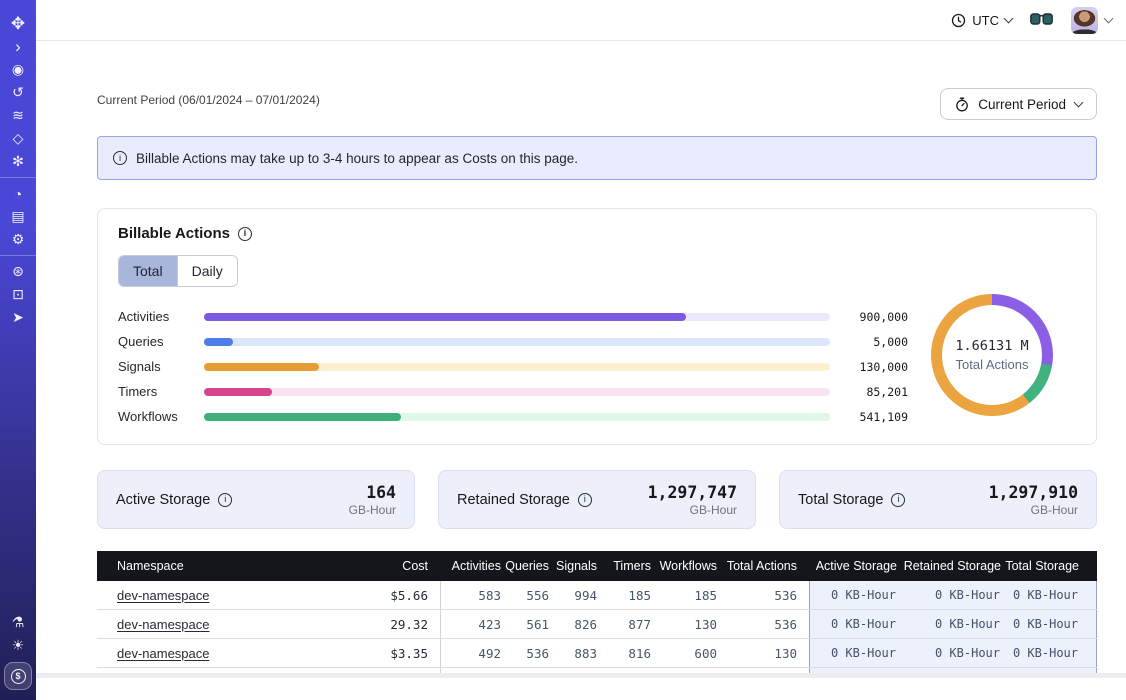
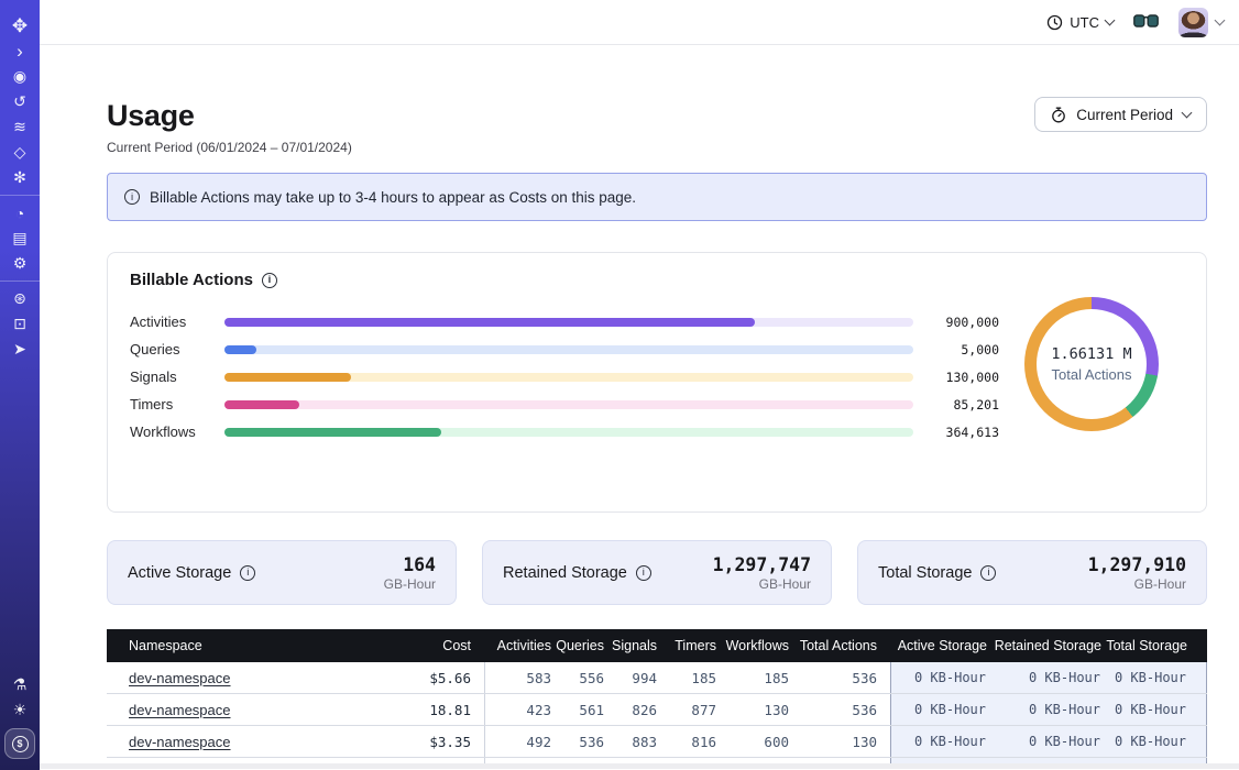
  ✥
  ›
  ◉
  ↺
  ≋
  ◇
  ✻
  ◔
  ▤
  ⚙
  ⊛
  ⊡
  ➤
  ⚗
  ☀
  $
  UTC
+ Usage
  Current Period (06/01/2024 – 07/01/2024)
  Current Period
  i
  Billable Actions may take up to 3-4 hours to appear as Costs on this page.
  Billable Actions
  i
- Total
- Daily
  Activities
  900,000
  Queries
  5,000
  Signals
  130,000
  Timers
  85,201
  Workflows
- 541,109
+ 364,613
  1.66131 M
  Total Actions
  Active Storage
  i
  164
  GB-Hour
  Retained Storage
  i
  1,297,747
  GB-Hour
  Total Storage
  i
  1,297,910
  GB-Hour
  Namespace
  Cost
  Activities
  Queries
  Signals
  Timers
  Workflows
  Total Actions
  Active Storage
  Retained Storage
  Total Storage
  dev-namespace
  $5.66
  583
  556
  994
  185
  185
  536
  0 KB-Hour
  0 KB-Hour
  0 KB-Hour
  dev-namespace
- 29.32
+ 18.81
  423
  561
  826
  877
  130
  536
  0 KB-Hour
  0 KB-Hour
  0 KB-Hour
  dev-namespace
  $3.35
  492
  536
  883
  816
  600
  130
  0 KB-Hour
  0 KB-Hour
  0 KB-Hour
